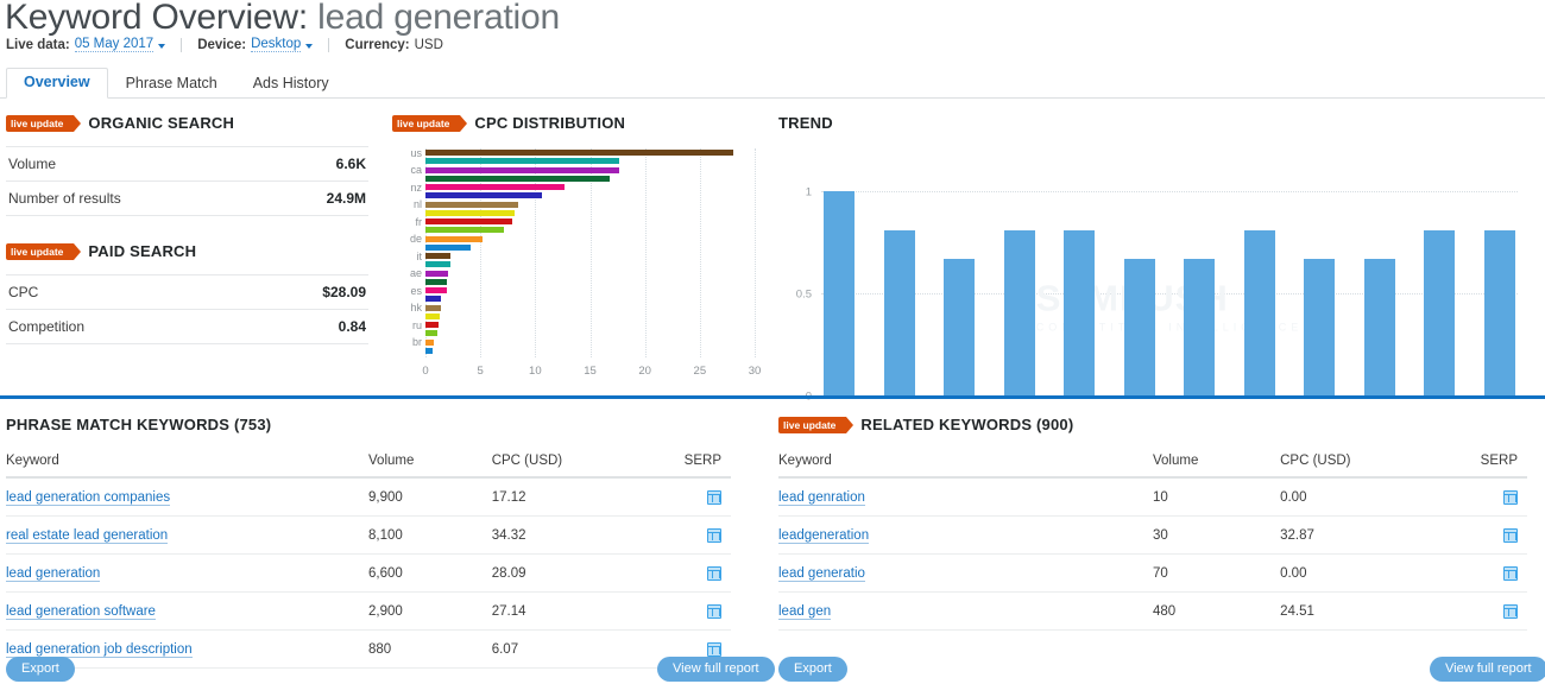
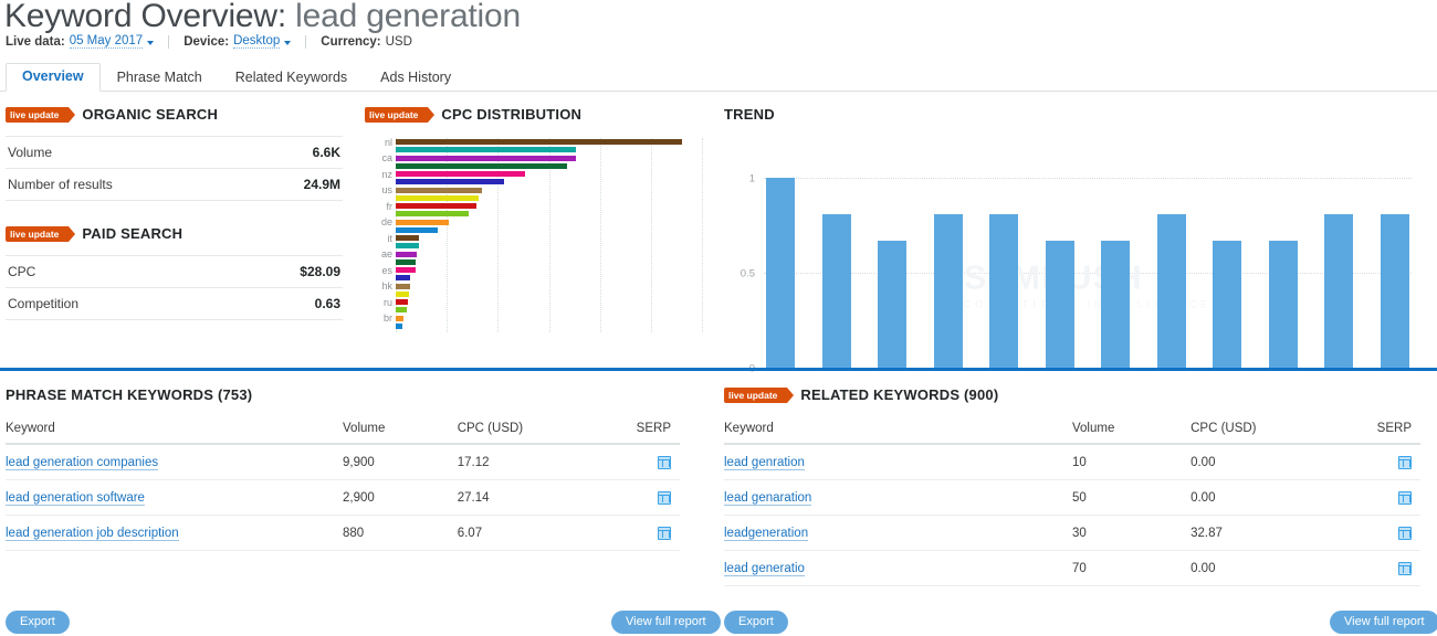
  Keyword Overview: lead generation
  Live data:
  05 May 2017
  Device:
  Desktop
  Currency:
  USD
  Overview
  Phrase Match
+ Related Keywords
  Ads History
  live update
  ORGANIC SEARCH
  Volume	6.6K
  Number of results	24.9M
  live update
  PAID SEARCH
  CPC	$28.09
- Competition	0.84
+ Competition	0.63
  live update
  CPC DISTRIBUTION
- us
+ nl
  ca
  nz
- nl
+ us
  fr
  de
  it
  ae
  es
  hk
  ru
  br
- 0
- 5
- 10
- 15
- 20
- 25
- 30
  TREND
  0.5
  1
  PHRASE MATCH KEYWORDS (753)
  Keyword	Volume	CPC (USD)	SERP
  lead generation companies	9,900	17.12
- real estate lead generation	8,100	34.32
- lead generation	6,600	28.09
  lead generation software	2,900	27.14
  lead generation job description	880	6.07
  live update
  RELATED KEYWORDS (900)
  Keyword	Volume	CPC (USD)	SERP
  lead genration	10	0.00
+ lead genaration	50	0.00
  leadgeneration	30	32.87
  lead generatio	70	0.00
- lead gen	480	24.51
  Export
  View full report
  Export
  View full report
